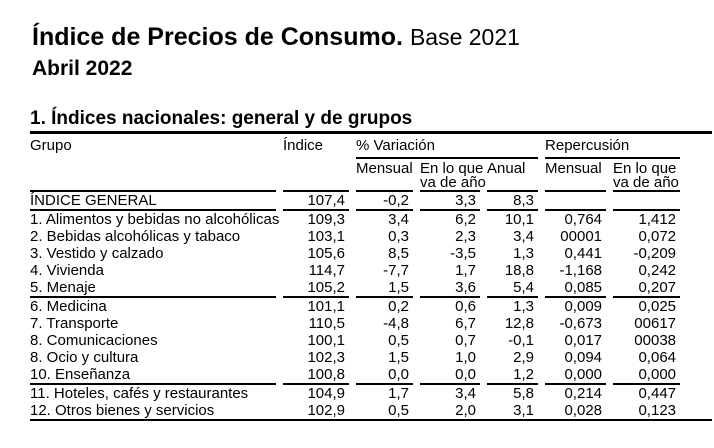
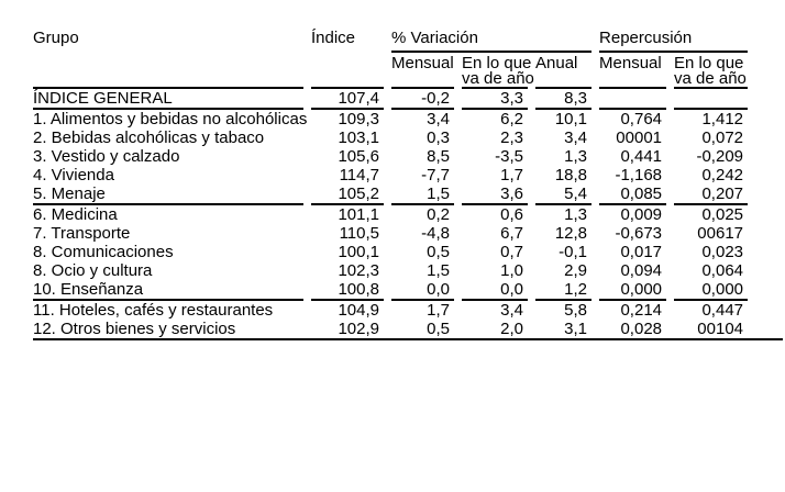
- Índice de Precios de Consumo. Base 2021
- Abril 2022
- 1. Índices nacionales: general y de grupos
  Grupo	Índice	% Variación	Repercusión
  Mensual	En lo que va de año	Anual	Mensual	En lo que va de año
  ÍNDICE GENERAL	107,4	-0,2	3,3	8,3
  1. Alimentos y bebidas no alcohólicas	109,3	3,4	6,2	10,1	0,764	1,412
  2. Bebidas alcohólicas y tabaco	103,1	0,3	2,3	3,4	00001	0,072
  3. Vestido y calzado	105,6	8,5	-3,5	1,3	0,441	-0,209
  4. Vivienda	114,7	-7,7	1,7	18,8	-1,168	0,242
  5. Menaje	105,2	1,5	3,6	5,4	0,085	0,207
  6. Medicina	101,1	0,2	0,6	1,3	0,009	0,025
  7. Transporte	110,5	-4,8	6,7	12,8	-0,673	00617
- 8. Comunicaciones	100,1	0,5	0,7	-0,1	0,017	00038
+ 8. Comunicaciones	100,1	0,5	0,7	-0,1	0,017	0,023
  8. Ocio y cultura	102,3	1,5	1,0	2,9	0,094	0,064
  10. Enseñanza	100,8	0,0	0,0	1,2	0,000	0,000
  11. Hoteles, cafés y restaurantes	104,9	1,7	3,4	5,8	0,214	0,447
- 12. Otros bienes y servicios	102,9	0,5	2,0	3,1	0,028	0,123
+ 12. Otros bienes y servicios	102,9	0,5	2,0	3,1	0,028	00104
